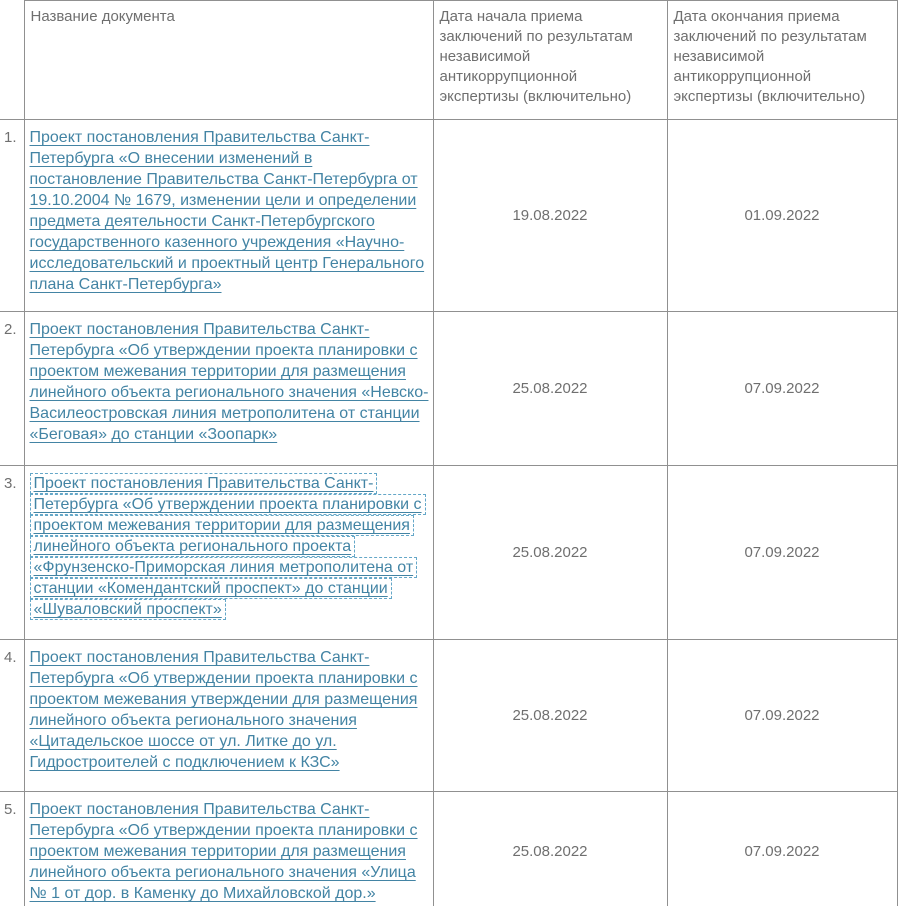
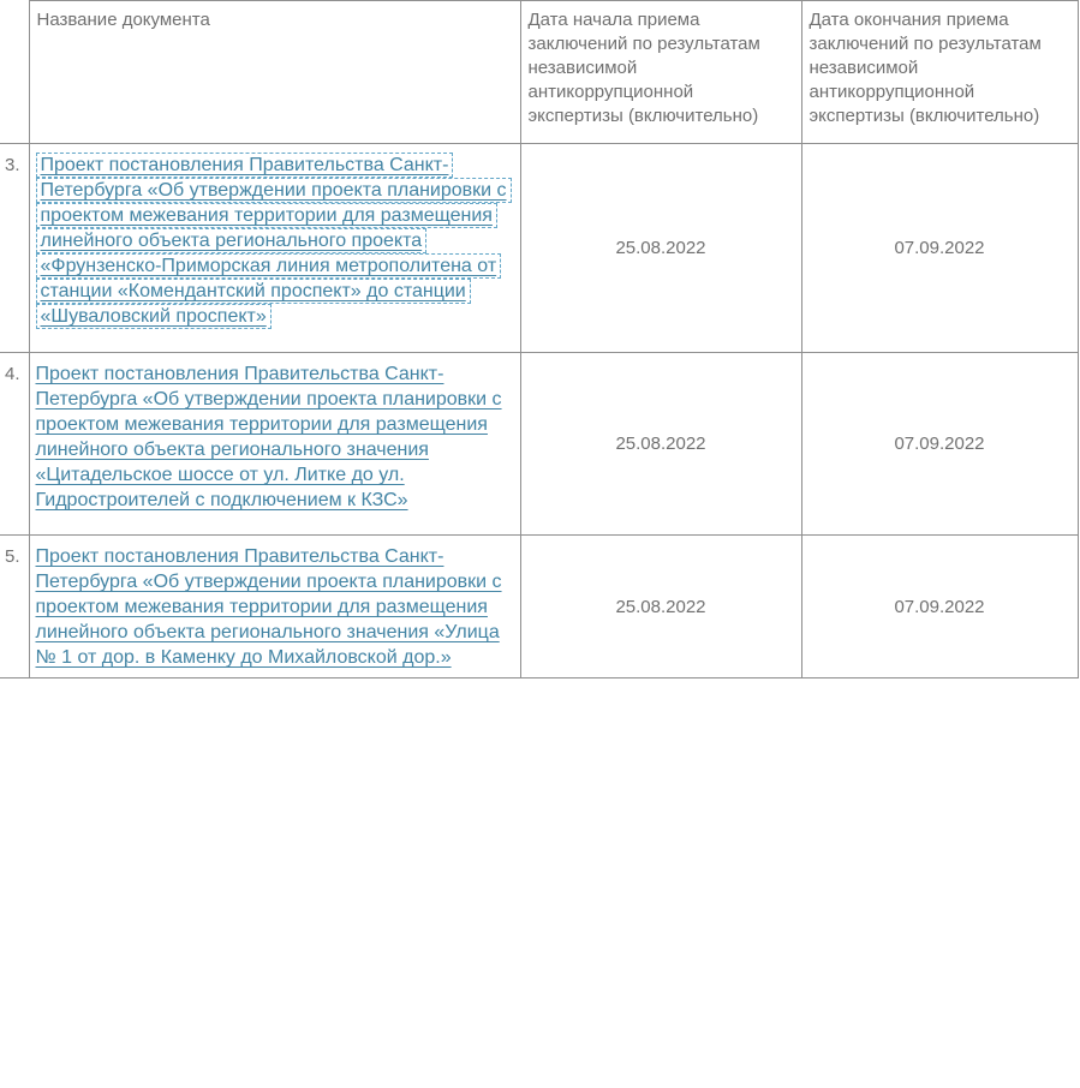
  	Название документа	Дата начала приема заключений по результатам независимой антикоррупционной экспертизы (включительно)	Дата окончания приема заключений по результатам независимой антикоррупционной экспертизы (включительно)
- 1.	Проект постановления Правительства Санкт-Петербурга «О внесении изменений в постановление Правительства Санкт-Петербурга от 19.10.2004 № 1679, изменении цели и определении предмета деятельности Санкт-Петербургского государственного казенного учреждения «Научно-исследовательский и проектный центр Генерального плана Санкт-Петербурга»	19.08.2022	01.09.2022
- 2.	Проект постановления Правительства Санкт-Петербурга «Об утверждении проекта планировки с проектом межевания территории для размещения линейного объекта регионального значения «Невско-Василеостровская линия метрополитена от станции «Беговая» до станции «Зоопарк»	25.08.2022	07.09.2022
  3.	Проект постановления Правительства Санкт-Петербурга «Об утверждении проекта планировки с проектом межевания территории для размещения линейного объекта регионального проекта «Фрунзенско-Приморская линия метрополитена от станции «Комендантский проспект» до станции «Шуваловский проспект»	25.08.2022	07.09.2022
- 4.	Проект постановления Правительства Санкт-Петербурга «Об утверждении проекта планировки с проектом межевания утверждении для размещения линейного объекта регионального значения «Цитадельское шоссе от ул. Литке до ул. Гидростроителей с подключением к КЗС»	25.08.2022	07.09.2022
+ 4.	Проект постановления Правительства Санкт-Петербурга «Об утверждении проекта планировки с проектом межевания территории для размещения линейного объекта регионального значения «Цитадельское шоссе от ул. Литке до ул. Гидростроителей с подключением к КЗС»	25.08.2022	07.09.2022
  5.	Проект постановления Правительства Санкт-Петербурга «Об утверждении проекта планировки с проектом межевания территории для размещения линейного объекта регионального значения «Улица № 1 от дор. в Каменку до Михайловской дор.»	25.08.2022	07.09.2022
